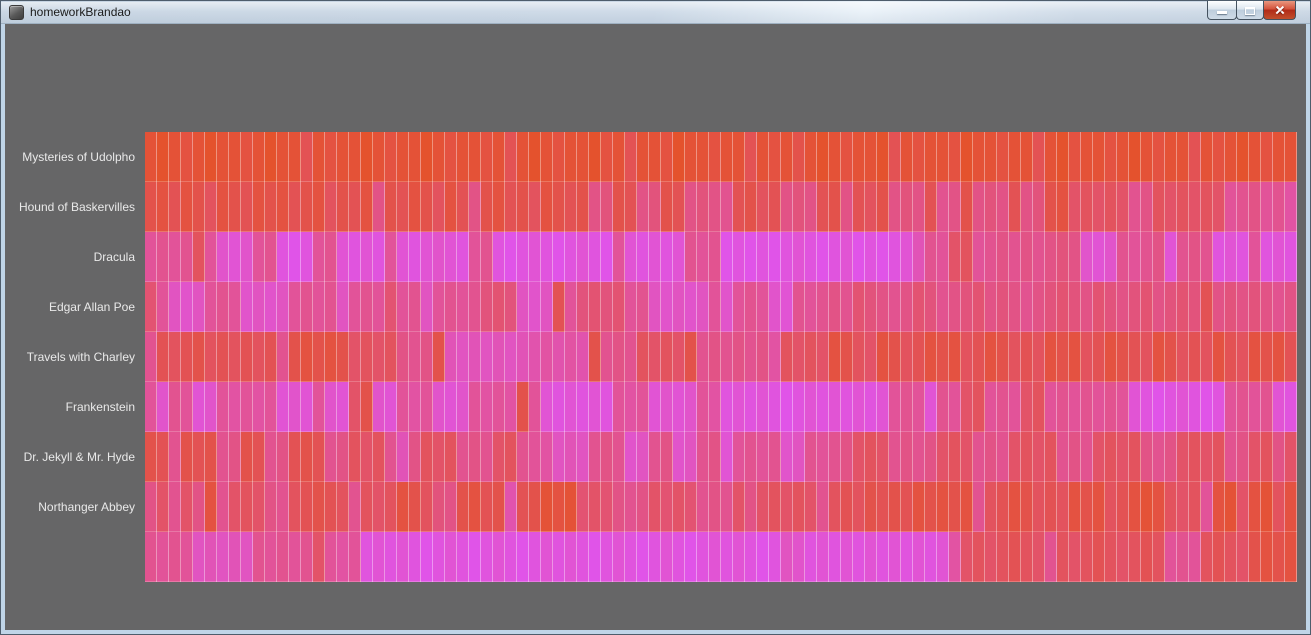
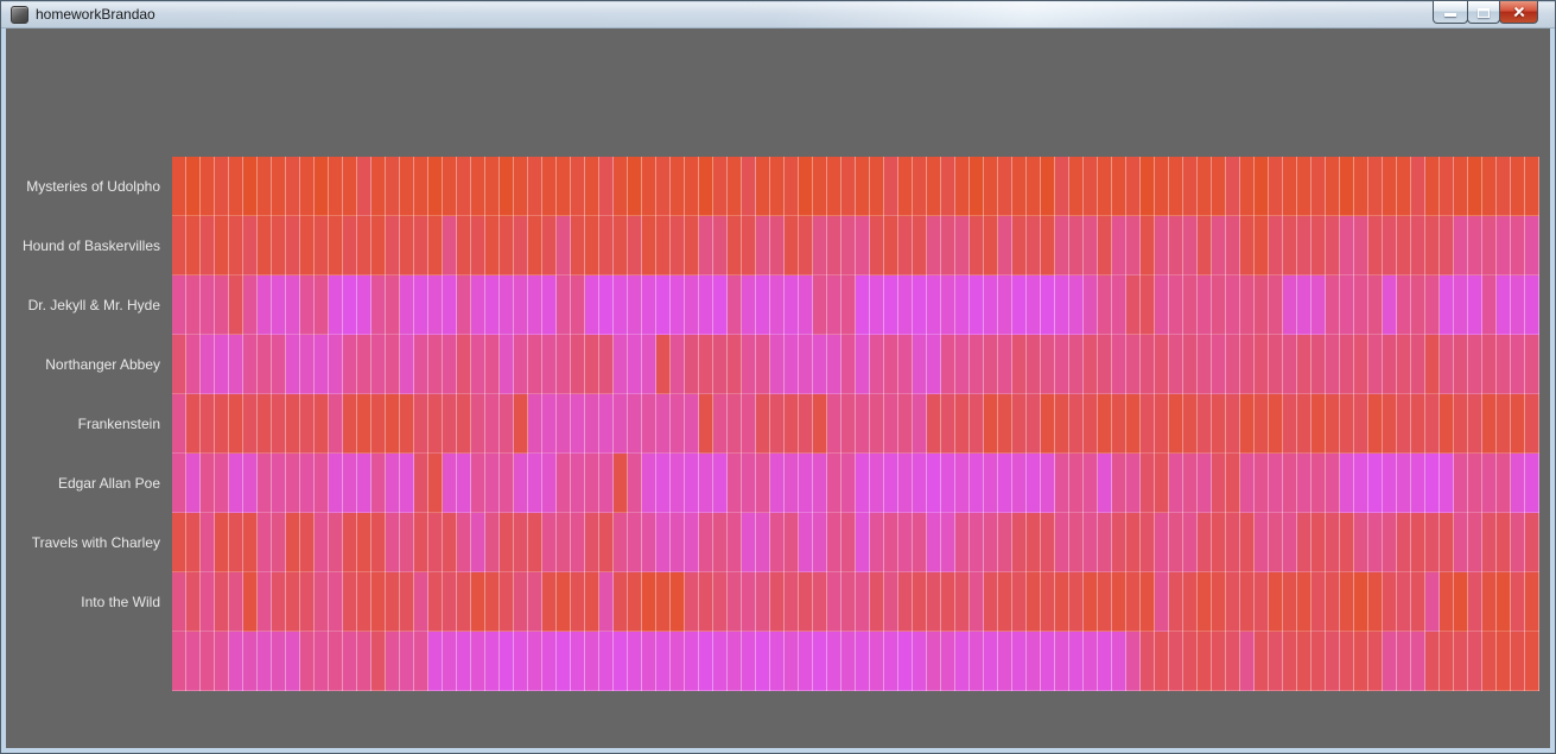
  homeworkBrandao
  Mysteries of Udolpho
  Hound of Baskervilles
- Dracula
- Edgar Allan Poe
+ Dr. Jekyll & Mr. Hyde
- Travels with Charley
+ Northanger Abbey
  Frankenstein
- Dr. Jekyll & Mr. Hyde
+ Edgar Allan Poe
- Northanger Abbey
+ Travels with Charley
+ Into the Wild
